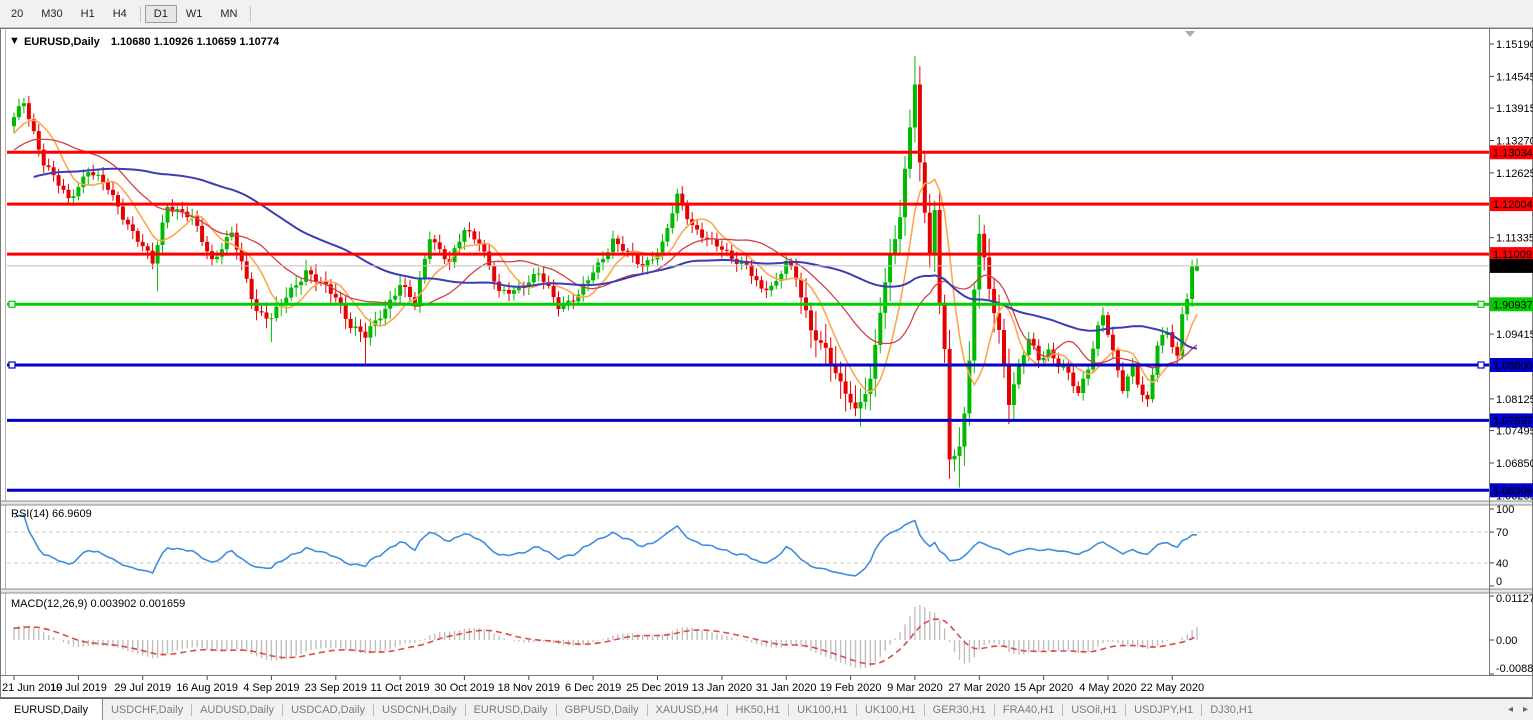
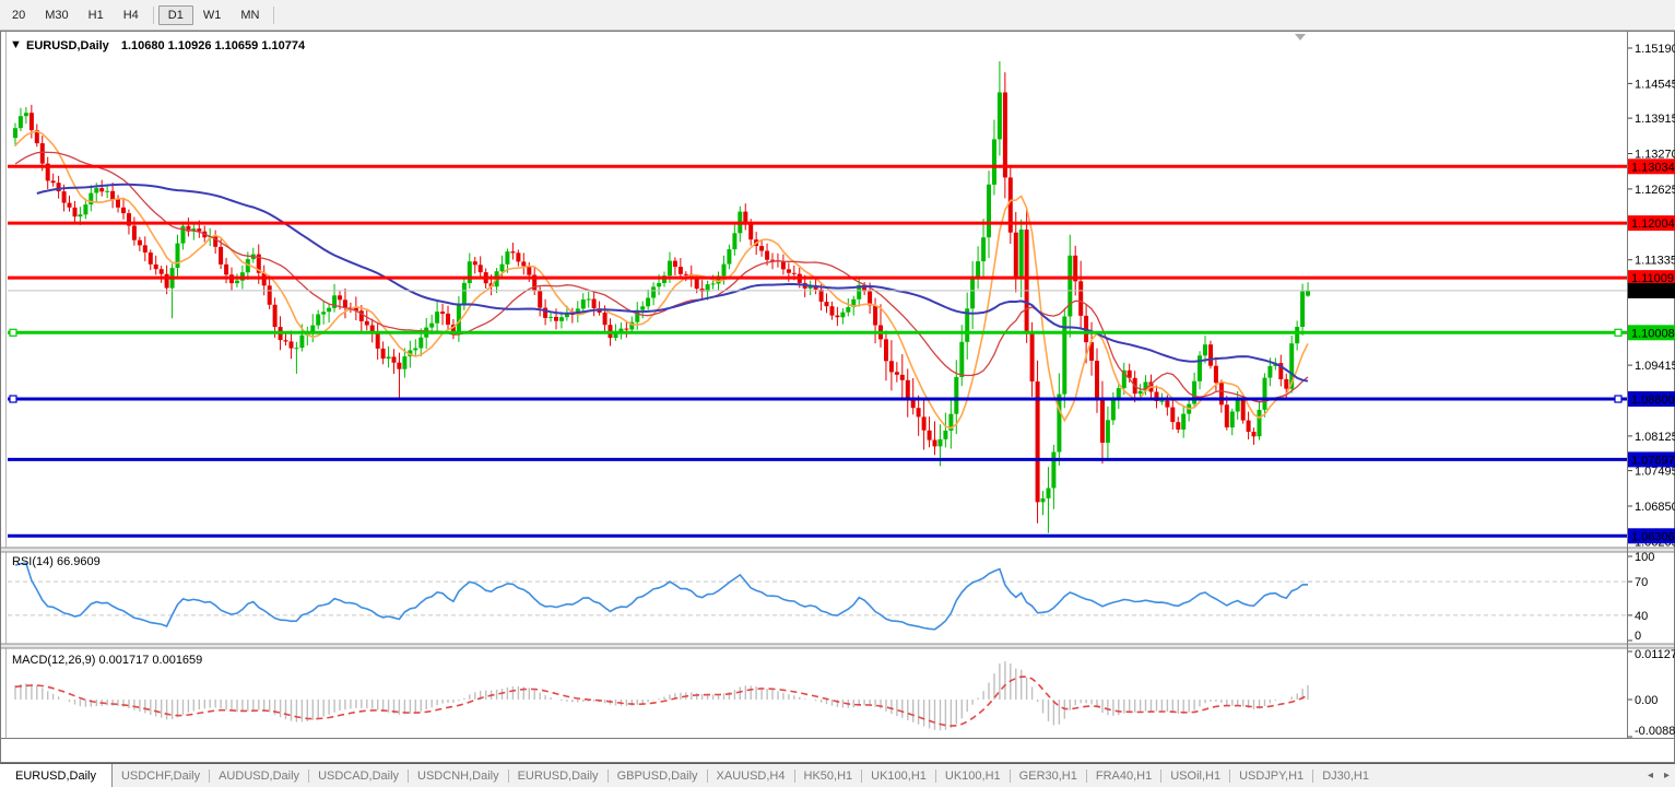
  20
  M30
  H1
  H4
  D1
  W1
  MN
  100
  70
  40
  0
  0.01127
  0.00
  -0.0088
  1.1519
  1.1454
  1.1391
  1.1327
  1.1262
  1.11335
  1.0941
  1.0812
  1.0749
  1.0685
  1.13034
  1.12004
  1.11009
  1.10774
- 1.90937
+ 1.10008
  1.08800
  1.07697
  1.06306
- 21 Jun 2019
- 10 Jul 2019
- 29 Jul 2019
- 16 Aug 2019
- 4 Sep 2019
- 23 Sep 2019
- 11 Oct 2019
- 30 Oct 2019
- 18 Nov 2019
- 6 Dec 2019
- 25 Dec 2019
- 13 Jan 2020
- 31 Jan 2020
- 19 Feb 2020
- 9 Mar 2020
- 27 Mar 2020
- 15 Apr 2020
- 4 May 2020
- 22 May 2020
  ▼
  EURUSD,Daily 1.10680 1.10926 1.10659 1.10774
  RSI(14) 66.9609
- MACD(12,26,9) 0.003902 0.001659
+ MACD(12,26,9) 0.001717 0.001659
  EURUSD,Daily
  USDCHF,Daily
  AUDUSD,Daily
  USDCAD,Daily
  USDCNH,Daily
  EURUSD,Daily
  GBPUSD,Daily
  XAUUSD,H4
  HK50,H1
  UK100,H1
  UK100,H1
  GER30,H1
  FRA40,H1
  USOil,H1
  USDJPY,H1
  DJ30,H1
  ◂
  ▸
